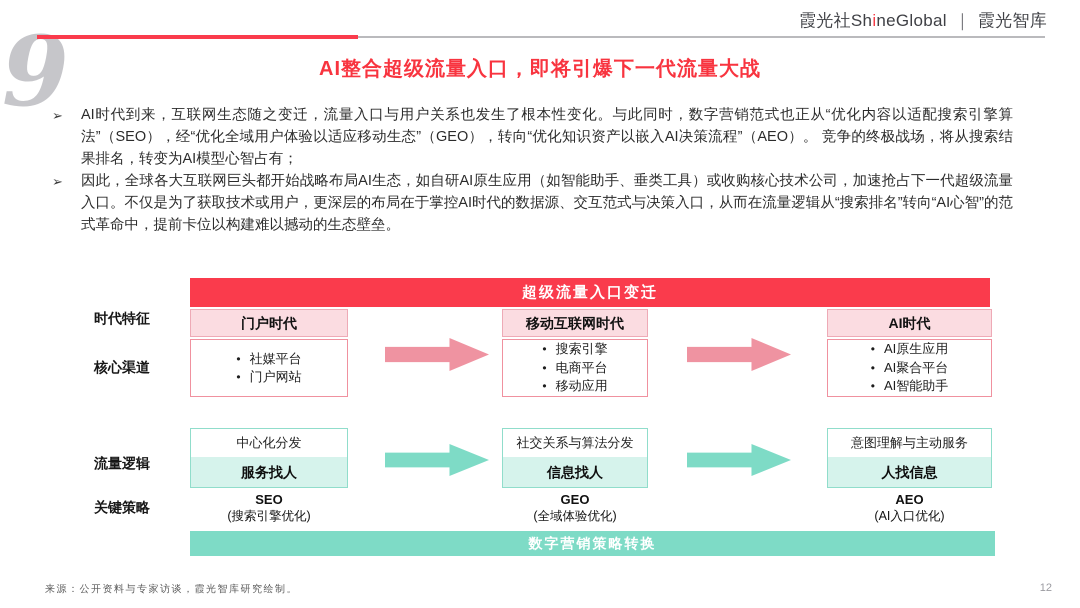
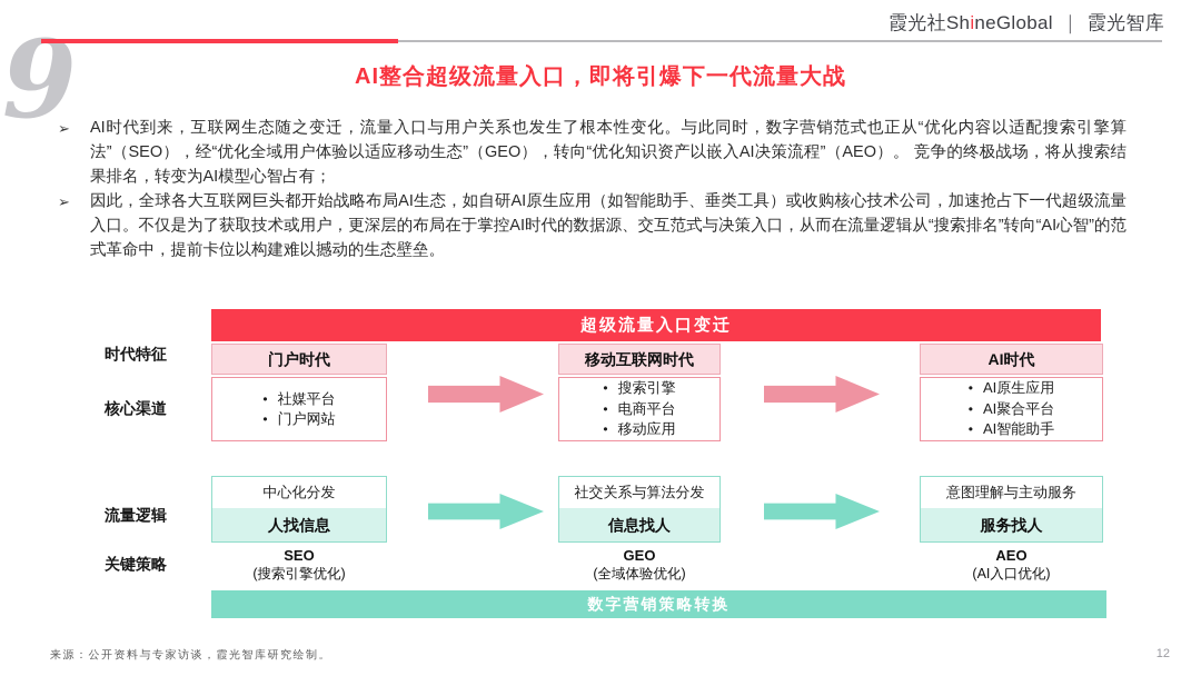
  9
  霞光社ShineGlobal ｜ 霞光智库
  AI整合超级流量入口，即将引爆下一代流量大战
  ➢
  AI时代到来，互联网生态随之变迁，流量入口与用户关系也发生了根本性变化。与此同时，数字营销范式也正从“优化内容以适配搜索引擎算法”（SEO），经“优化全域用户体验以适应移动生态”（GEO），转向“优化知识资产以嵌入AI决策流程”（AEO）。 竞争的终极战场，将从搜索结果排名，转变为AI模型心智占有；
  ➢
  因此，全球各大互联网巨头都开始战略布局AI生态，如自研AI原生应用（如智能助手、垂类工具）或收购核心技术公司，加速抢占下一代超级流量入口。不仅是为了获取技术或用户，更深层的布局在于掌控AI时代的数据源、交互范式与决策入口，从而在流量逻辑从“搜索排名”转向“AI心智”的范式革命中，提前卡位以构建难以撼动的生态壁垒。
  超级流量入口变迁
  时代特征
  核心渠道
  流量逻辑
  关键策略
  门户时代
  移动互联网时代
  AI时代
  • 社媒平台
  • 门户网站
  • 搜索引擎
  • 电商平台
  • 移动应用
  • AI原生应用
  • AI聚合平台
  • AI智能助手
  中心化分发
- 服务找人
+ 人找信息
  社交关系与算法分发
  信息找人
  意图理解与主动服务
- 人找信息
+ 服务找人
  SEO
  (搜索引擎优化)
  GEO
  (全域体验优化)
  AEO
  (AI入口优化)
  数字营销策略转换
  来源：公开资料与专家访谈，霞光智库研究绘制。
  12
